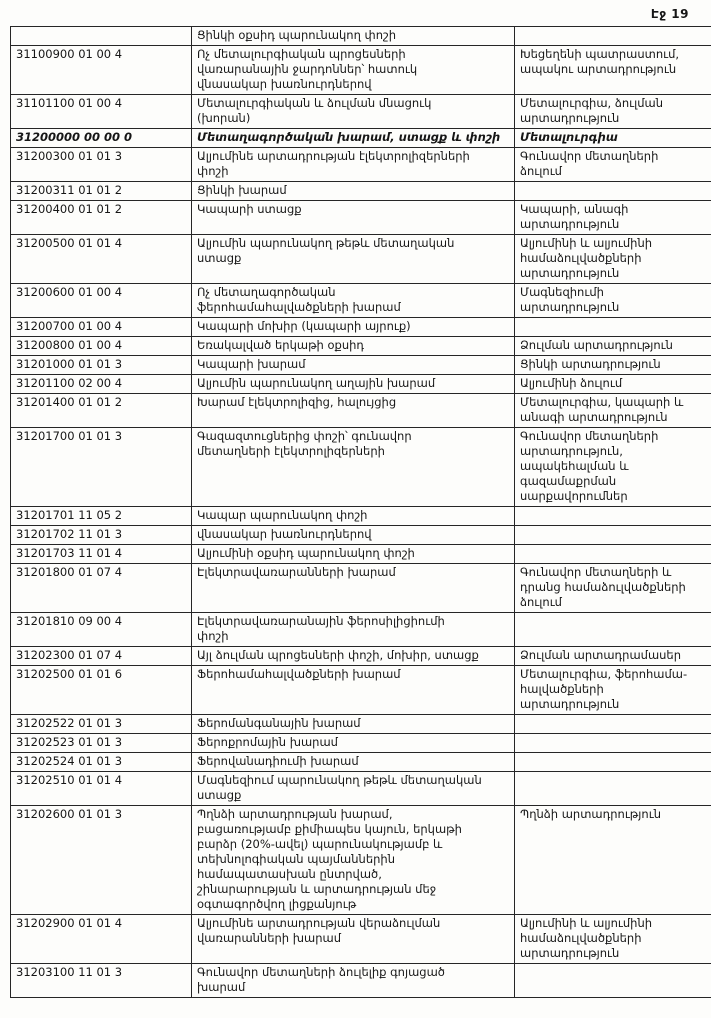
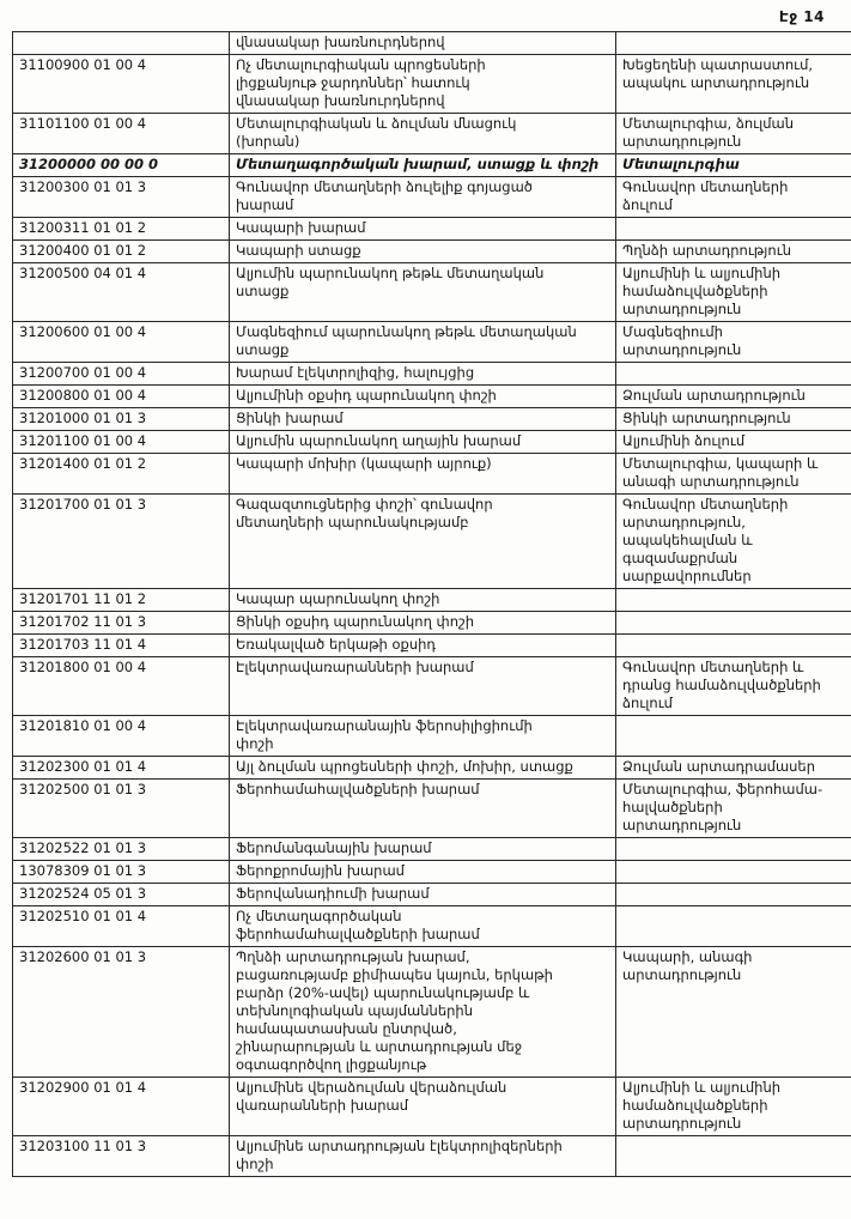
- Էջ 19
+ Էջ 14
- 	Ցինկի օքսիդ պարունակող փոշի
+ 	վնասակար խառնուրդներով
- 31100900 01 00 4	Ոչ մետալուրգիական պրոցեսների վառարանային ջարդոններ՝ հատուկ վնասակար խառնուրդներով	Խեցեղենի պատրաստում, ապակու արտադրություն
+ 31100900 01 00 4	Ոչ մետալուրգիական պրոցեսների լիցքանյութ ջարդոններ՝ հատուկ վնասակար խառնուրդներով	Խեցեղենի պատրաստում, ապակու արտադրություն
  31101100 01 00 4	Մետալուրգիական և ձուլման մնացուկ (խորան)	Մետալուրգիա, ձուլման արտադրություն
  31200000 00 00 0	Մետաղագործական խարամ, ստացք և փոշի	Մետալուրգիա
- 31200300 01 01 3	Ալյումինե արտադրության էլեկտրոլիզերների փոշի	Գունավոր մետաղների ձուլում
+ 31200300 01 01 3	Գունավոր մետաղների ձուլելիք գոյացած խարամ	Գունավոր մետաղների ձուլում
- 31200311 01 01 2	Ցինկի խարամ
+ 31200311 01 01 2	Կապարի խարամ
- 31200400 01 01 2	Կապարի ստացք	Կապարի, անագի արտադրություն
+ 31200400 01 01 2	Կապարի ստացք	Պղնձի արտադրություն
- 31200500 01 01 4	Ալյումին պարունակող թեթև մետաղական ստացք	Ալյումինի և ալյումինի համաձուլվածքների արտադրություն
+ 31200500 04 01 4	Ալյումին պարունակող թեթև մետաղական ստացք	Ալյումինի և ալյումինի համաձուլվածքների արտադրություն
- 31200600 01 00 4	Ոչ մետաղագործական ֆերոհամահալվածքների խարամ	Մագնեզիումի արտադրություն
+ 31200600 01 00 4	Մագնեզիում պարունակող թեթև մետաղական ստացք	Մագնեզիումի արտադրություն
- 31200700 01 00 4	Կապարի մոխիր (կապարի այրուք)
+ 31200700 01 00 4	Խարամ էլեկտրոլիզից, հալույցից
- 31200800 01 00 4	Եռակալված երկաթի օքսիդ	Ձուլման արտադրություն
+ 31200800 01 00 4	Ալյումինի օքսիդ պարունակող փոշի	Ձուլման արտադրություն
- 31201000 01 01 3	Կապարի խարամ	Ցինկի արտադրություն
+ 31201000 01 01 3	Ցինկի խարամ	Ցինկի արտադրություն
- 31201100 02 00 4	Ալյումին պարունակող աղային խարամ	Ալյումինի ձուլում
+ 31201100 01 00 4	Ալյումին պարունակող աղային խարամ	Ալյումինի ձուլում
- 31201400 01 01 2	Խարամ էլեկտրոլիզից, հալույցից	Մետալուրգիա, կապարի և անագի արտադրություն
+ 31201400 01 01 2	Կապարի մոխիր (կապարի այրուք)	Մետալուրգիա, կապարի և անագի արտադրություն
- 31201700 01 01 3	Գազազտուցներից փոշի՝ գունավոր մետաղների էլեկտրոլիզերների	Գունավոր մետաղների արտադրություն, ապակեհալման և գազամաքրման սարքավորումներ
+ 31201700 01 01 3	Գազազտուցներից փոշի՝ գունավոր մետաղների պարունակությամբ	Գունավոր մետաղների արտադրություն, ապակեհալման և գազամաքրման սարքավորումներ
- 31201701 11 05 2	Կապար պարունակող փոշի
+ 31201701 11 01 2	Կապար պարունակող փոշի
- 31201702 11 01 3	վնասակար խառնուրդներով
+ 31201702 11 01 3	Ցինկի օքսիդ պարունակող փոշի
- 31201703 11 01 4	Ալյումինի օքսիդ պարունակող փոշի
+ 31201703 11 01 4	Եռակալված երկաթի օքսիդ
- 31201800 01 07 4	Էլեկտրավառարանների խարամ	Գունավոր մետաղների և դրանց համաձուլվածքների ձուլում
+ 31201800 01 00 4	Էլեկտրավառարանների խարամ	Գունավոր մետաղների և դրանց համաձուլվածքների ձուլում
- 31201810 09 00 4	Էլեկտրավառարանային ֆերոսիլիցիումի փոշի
+ 31201810 01 00 4	Էլեկտրավառարանային ֆերոսիլիցիումի փոշի
- 31202300 01 07 4	Այլ ձուլման պրոցեսների փոշի, մոխիր, ստացք	Ձուլման արտադրամասեր
+ 31202300 01 01 4	Այլ ձուլման պրոցեսների փոշի, մոխիր, ստացք	Ձուլման արտադրամասեր
- 31202500 01 01 6	Ֆերոհամահալվածքների խարամ	Մետալուրգիա, ֆերոհամա- հալվածքների արտադրություն
+ 31202500 01 01 3	Ֆերոհամահալվածքների խարամ	Մետալուրգիա, ֆերոհամա- հալվածքների արտադրություն
  31202522 01 01 3	Ֆերոմանգանային խարամ
- 31202523 01 01 3	Ֆերոքրոմային խարամ
+ 13078309 01 01 3	Ֆերոքրոմային խարամ
- 31202524 01 01 3	Ֆերովանադիումի խարամ
+ 31202524 05 01 3	Ֆերովանադիումի խարամ
- 31202510 01 01 4	Մագնեզիում պարունակող թեթև մետաղական ստացք
+ 31202510 01 01 4	Ոչ մետաղագործական ֆերոհամահալվածքների խարամ
- 31202600 01 01 3	Պղնձի արտադրության խարամ, բացառությամբ քիմիապես կայուն, երկաթի բարձր (20%-ավել) պարունակությամբ և տեխնոլոգիական պայմաններին համապատասխան ընտրված, շինարարության և արտադրության մեջ օգտագործվող լիցքանյութ	Պղնձի արտադրություն
+ 31202600 01 01 3	Պղնձի արտադրության խարամ, բացառությամբ քիմիապես կայուն, երկաթի բարձր (20%-ավել) պարունակությամբ և տեխնոլոգիական պայմաններին համապատասխան ընտրված, շինարարության և արտադրության մեջ օգտագործվող լիցքանյութ	Կապարի, անագի արտադրություն
- 31202900 01 01 4	Ալյումինե արտադրության վերաձուլման վառարանների խարամ	Ալյումինի և ալյումինի համաձուլվածքների արտադրություն
+ 31202900 01 01 4	Ալյումինե վերաձուլման վերաձուլման վառարանների խարամ	Ալյումինի և ալյումինի համաձուլվածքների արտադրություն
- 31203100 11 01 3	Գունավոր մետաղների ձուլելիք գոյացած խարամ
+ 31203100 11 01 3	Ալյումինե արտադրության էլեկտրոլիզերների փոշի
